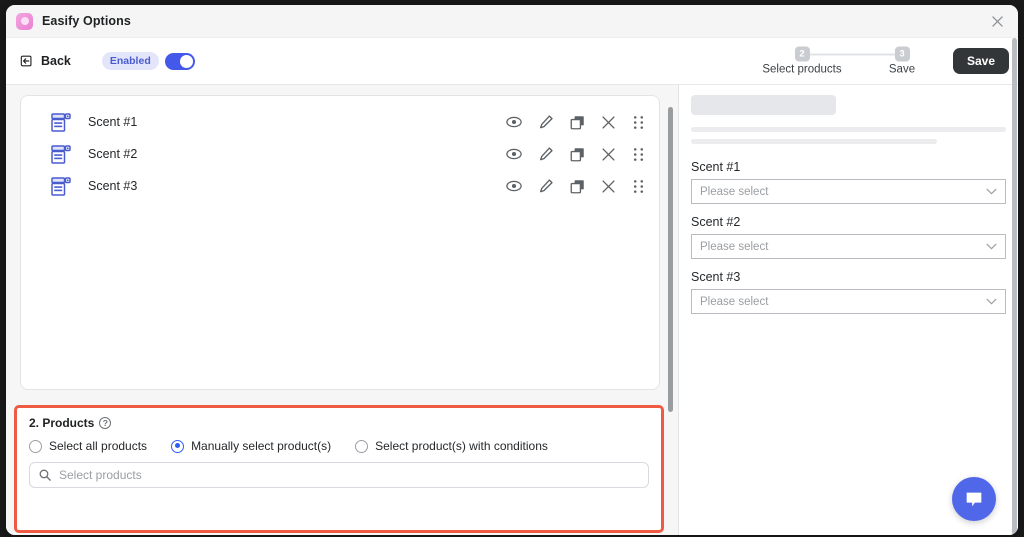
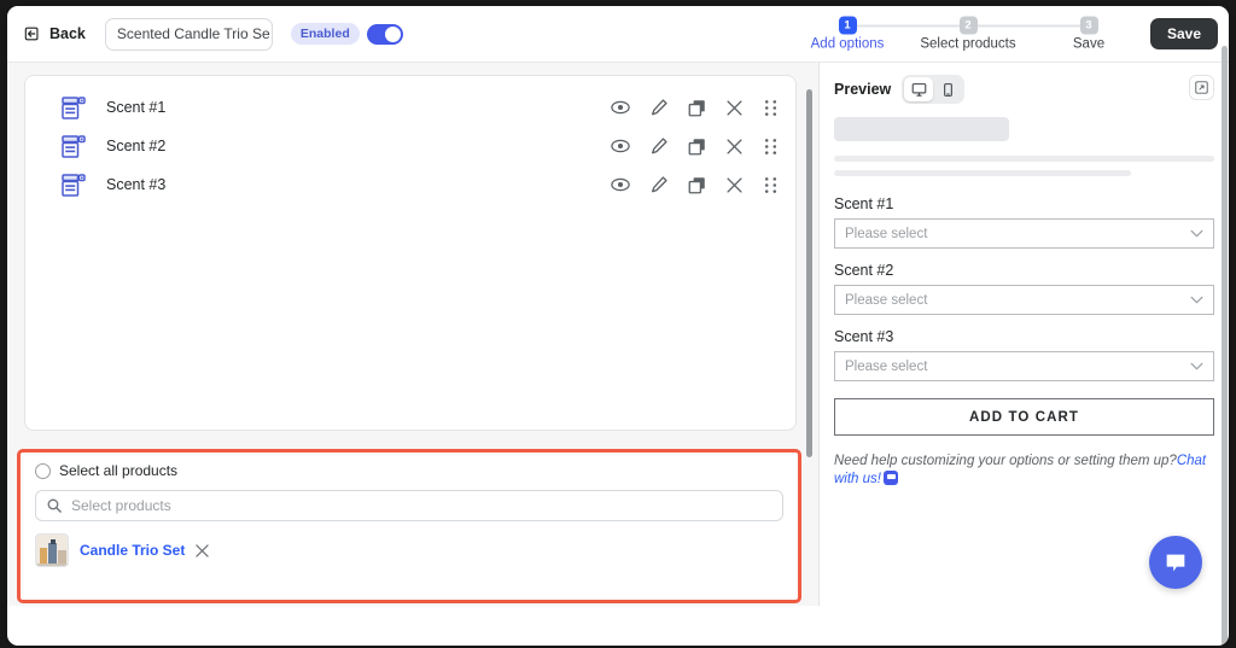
- Easify Options
  Back
+ Scented Candle Trio Se
  Enabled
+ 1
+ Add options
  2
  Select products
  3
  Save
  Save
  Scent #1
  Scent #2
  Scent #3
- 2. Products
- ?
  Select all products
- Manually select product(s)
- Select product(s) with conditions
  Select products
+ Candle Trio Set
+ Preview
  Scent #1
  Please select
  Scent #2
  Please select
  Scent #3
  Please select
+ ADD TO CART
+ Need help customizing your options or setting them up?Chat with us!
